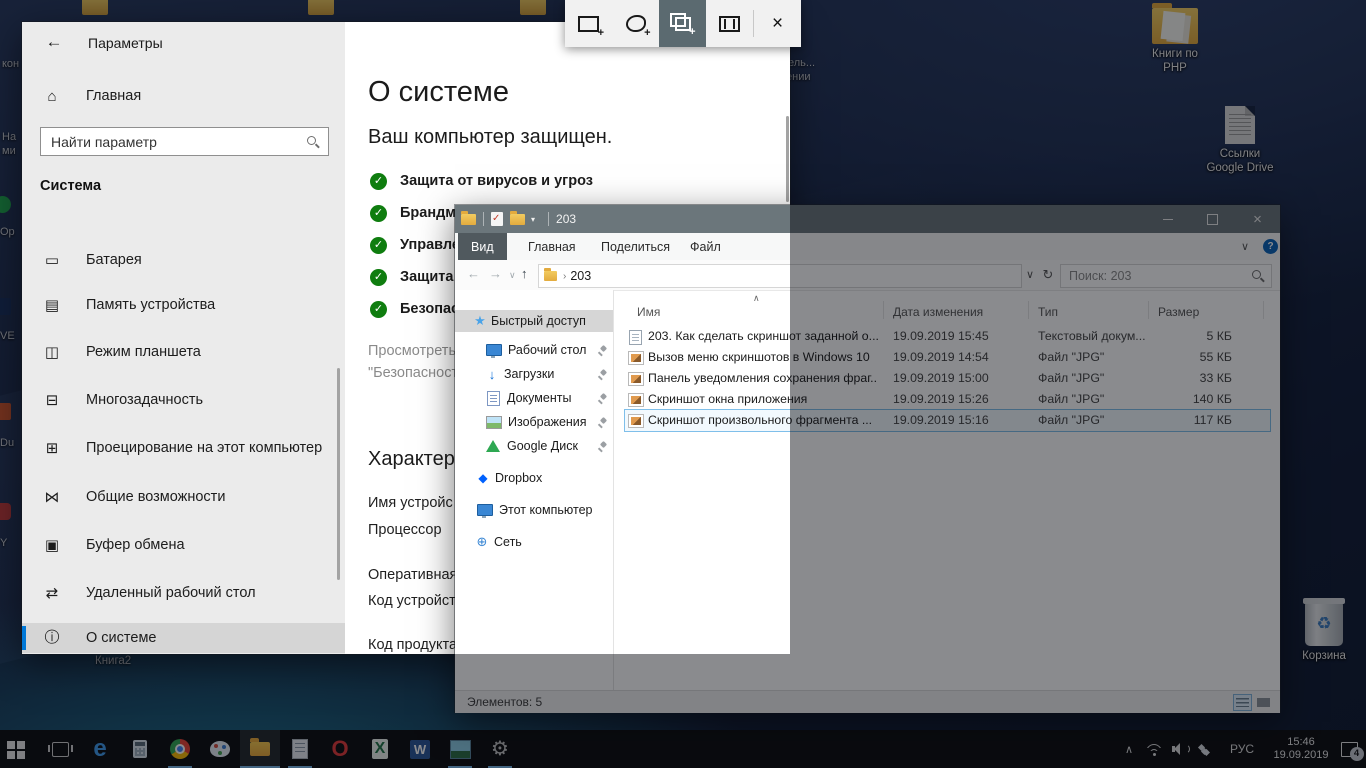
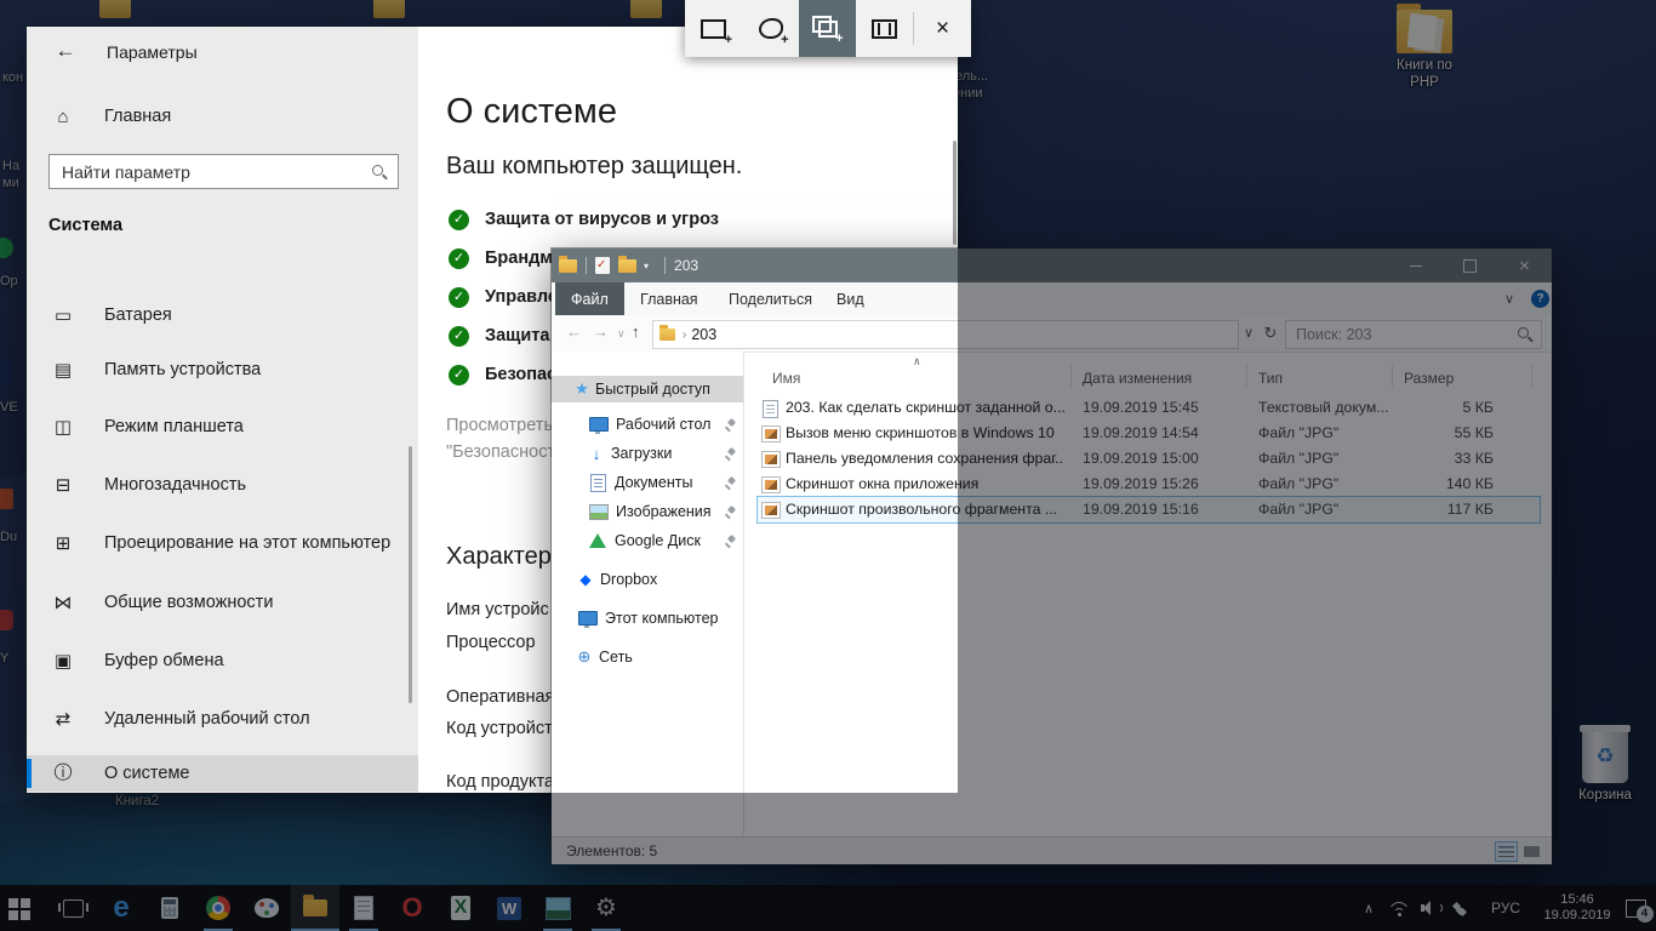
  кон
  На
  ми
  Op
  VE
  Du
  Y
  ель...
  нии
  Книги по
  PHP
- Ссылки
- Google Drive
  ♻
  Корзина
  Книга2
  ←
  Параметры
  ⌂
  Главная
  Найти параметр
  Система
  ▭
  Батарея
  ▤
  Память устройства
  ◫
  Режим планшета
  ⊟
  Многозадачность
  ⊞
  Проецирование на этот компьютер
  ⋈
  Общие возможности
  ▣
  Буфер обмена
  ⇄
  Удаленный рабочий стол
  ⓘ
  О системе
  О системе
  Ваш компьютер защищен.
  Защита от вирусов и угроз
  Брандм
  Управл
  Защита
  Безопа
  Просмотреть
  "Безопаснос
  Характер
  Имя устройс
  Процессор
  Оперативная
  Код устройст
  Код продукта
  ▾
  203
  ×
- Вид
+ Файл
  Главная
  Поделиться
- Файл
+ Вид
  ∨
  ←
  →
  ∨
  ↑
  ›
  203
  ∨
  ↻
  Поиск: 203
  ★
  Быстрый доступ
  Рабочий стол
  ↓
  Загрузки
  Документы
  Изображения
  Google Диск
  ◆
  Dropbox
  Этот компьютер
  ⊕
  Сеть
  ∧
  Имя
  Дата изменения
  Тип
  Размер
  203. Как сделать скриншот заданной о...
  19.09.2019 15:45
  Текстовый докум...
  5 КБ
  Вызов меню скриншотов в Windows 10
  19.09.2019 14:54
  Файл "JPG"
  55 КБ
  Панель уведомления сохранения фраг..
  19.09.2019 15:00
  Файл "JPG"
  33 КБ
  Скриншот окна приложения
  19.09.2019 15:26
  Файл "JPG"
  140 КБ
  Скриншот произвольного фрагмента ...
  19.09.2019 15:16
  Файл "JPG"
  117 КБ
  Элементов: 5
  e
  O
  X
  W
  ⚙
  ∧
  РУС
  15:46
  19.09.2019
  4
  ×
